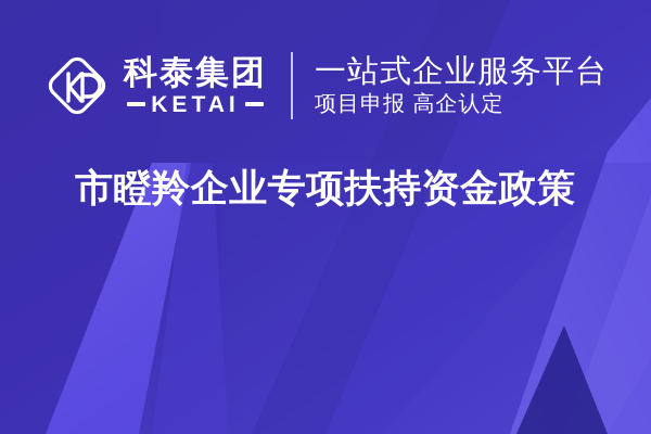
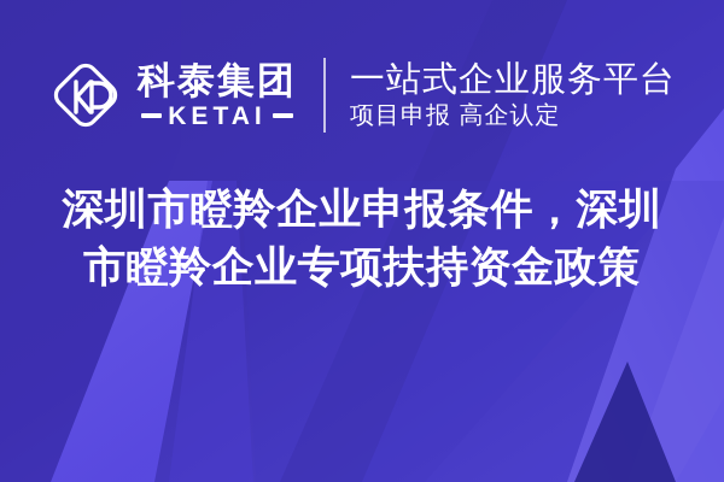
  科泰集团
  KETAI
  一站式企业服务平台
  项目申报 高企认定
+ 深圳市瞪羚企业申报条件，深圳
  市瞪羚企业专项扶持资金政策
